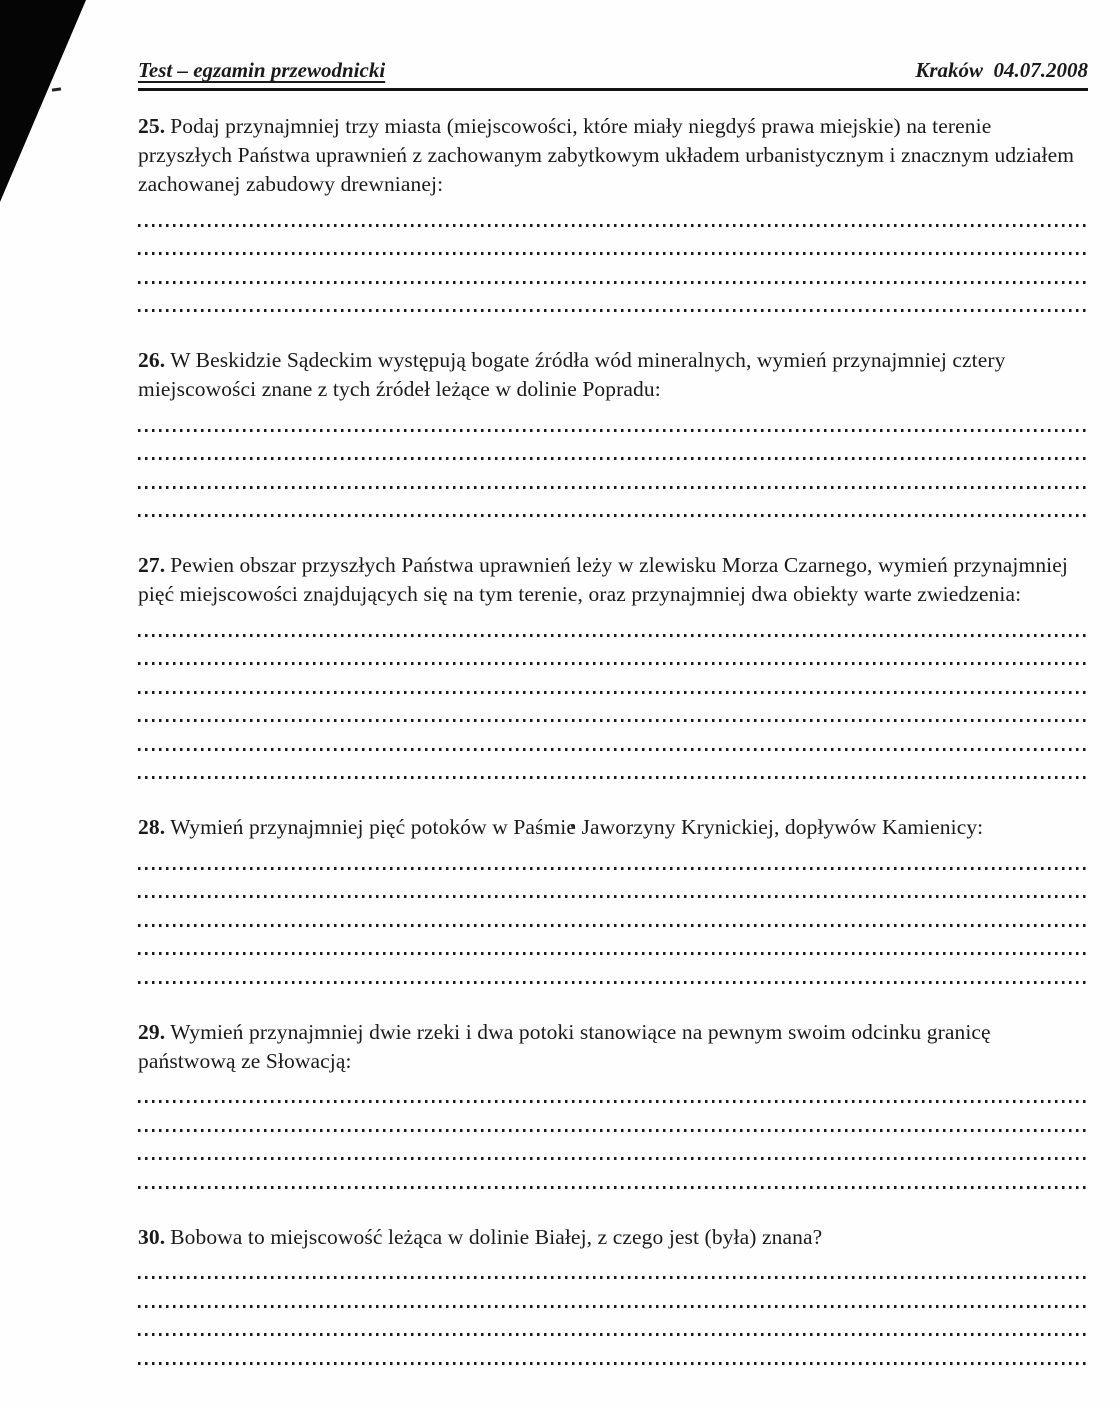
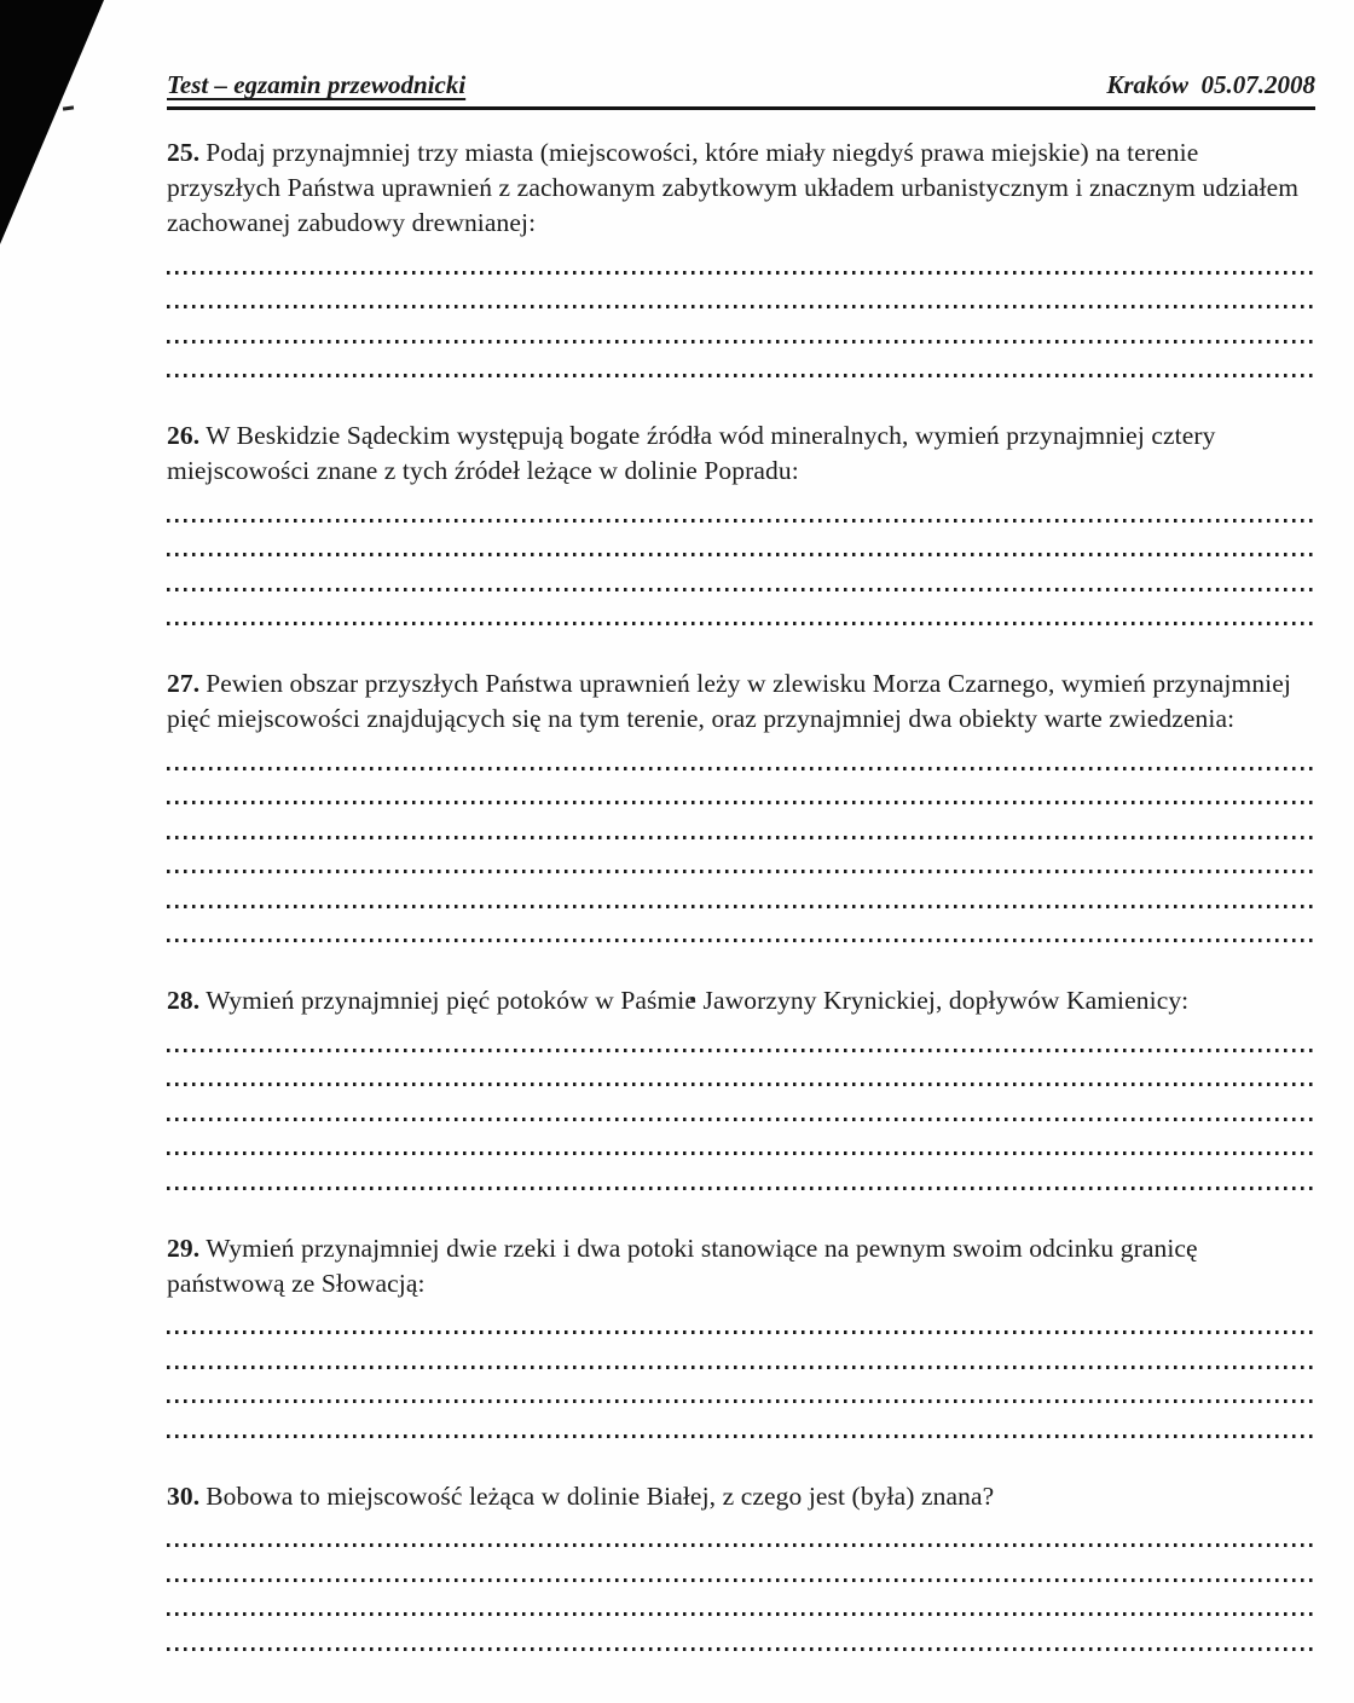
  Test – egzamin przewodnicki
- Kraków 04.07.2008
+ Kraków 05.07.2008
  25. Podaj przynajmniej trzy miasta (miejscowości, które miały niegdyś prawa miejskie) na terenie przyszłych Państwa uprawnień z zachowanym zabytkowym układem urbanistycznym i znacznym udziałem zachowanej zabudowy drewnianej:
  26. W Beskidzie Sądeckim występują bogate źródła wód mineralnych, wymień przynajmniej cztery miejscowości znane z tych źródeł leżące w dolinie Popradu:
  27. Pewien obszar przyszłych Państwa uprawnień leży w zlewisku Morza Czarnego, wymień przynajmniej pięć miejscowości znajdujących się na tym terenie, oraz przynajmniej dwa obiekty warte zwiedzenia:
  28. Wymień przynajmniej pięć potoków w Paśmie Jaworzyny Krynickiej, dopływów Kamienicy:
  29. Wymień przynajmniej dwie rzeki i dwa potoki stanowiące na pewnym swoim odcinku granicę państwową ze Słowacją:
  30. Bobowa to miejscowość leżąca w dolinie Białej, z czego jest (była) znana?
